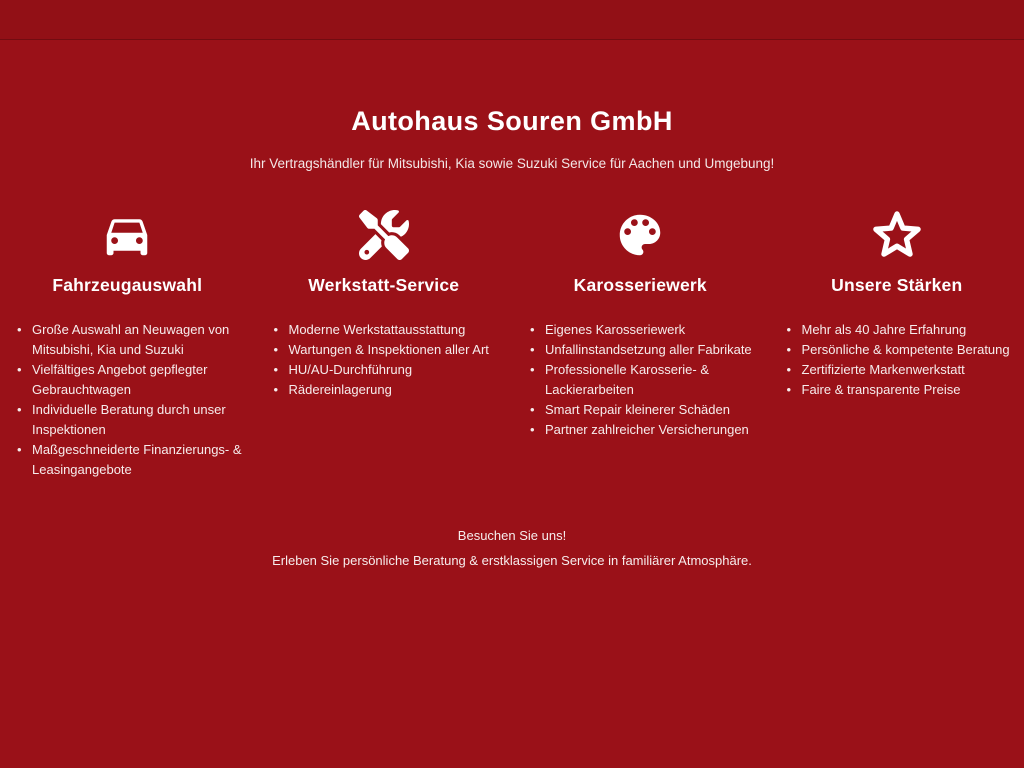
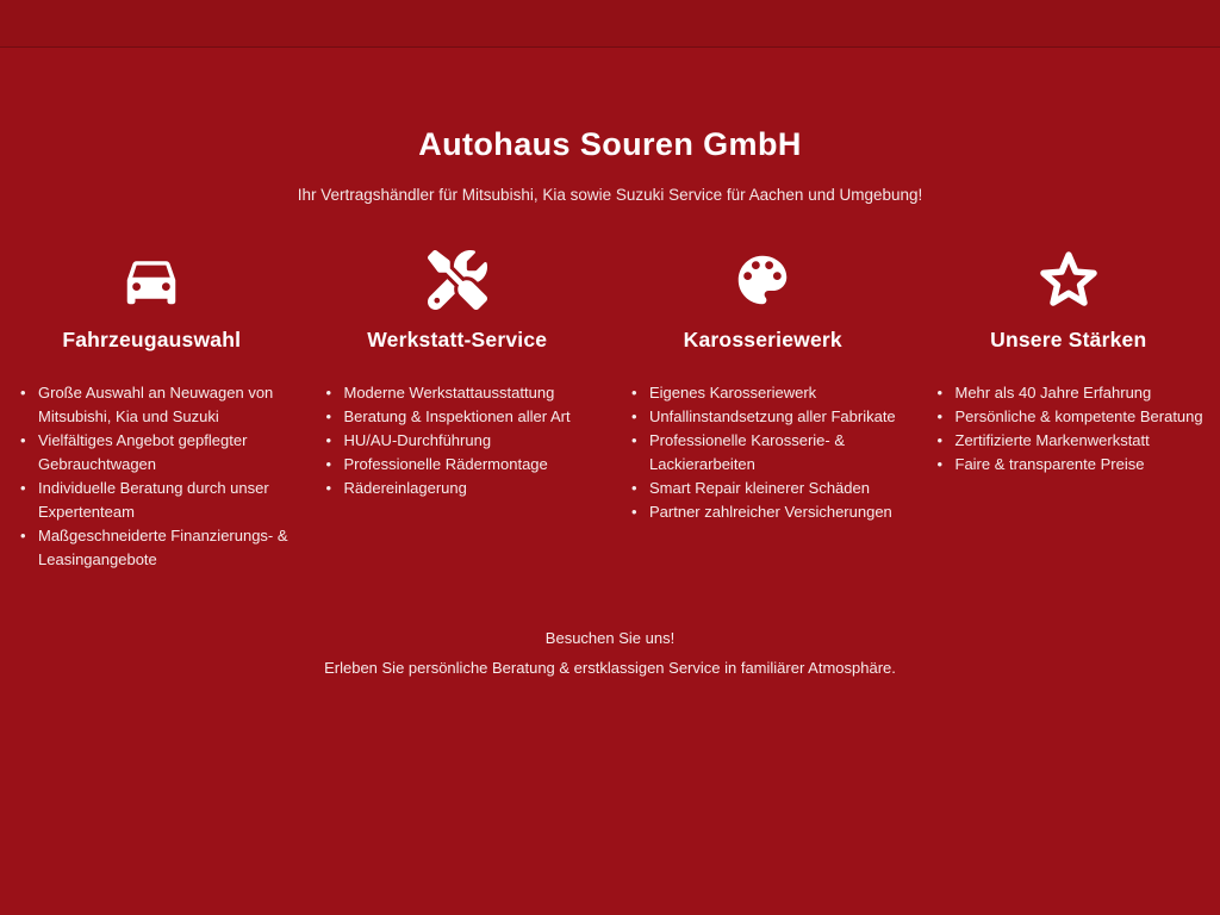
  Autohaus Souren GmbH
  Ihr Vertragshändler für Mitsubishi, Kia sowie Suzuki Service für Aachen und Umgebung!
  Fahrzeugauswahl
  Große Auswahl an Neuwagen von Mitsubishi, Kia und Suzuki
  Vielfältiges Angebot gepflegter Gebrauchtwagen
- Individuelle Beratung durch unser Inspektionen
+ Individuelle Beratung durch unser Expertenteam
  Maßgeschneiderte Finanzierungs- & Leasingangebote
  Werkstatt-Service
  Moderne Werkstattausstattung
- Wartungen & Inspektionen aller Art
+ Beratung & Inspektionen aller Art
  HU/AU-Durchführung
+ Professionelle Rädermontage
  Rädereinlagerung
  Karosseriewerk
  Eigenes Karosseriewerk
  Unfallinstandsetzung aller Fabrikate
  Professionelle Karosserie- & Lackierarbeiten
  Smart Repair kleinerer Schäden
  Partner zahlreicher Versicherungen
  Unsere Stärken
  Mehr als 40 Jahre Erfahrung
  Persönliche & kompetente Beratung
  Zertifizierte Markenwerkstatt
  Faire & transparente Preise
  Besuchen Sie uns!
  Erleben Sie persönliche Beratung & erstklassigen Service in familiärer Atmosphäre.
